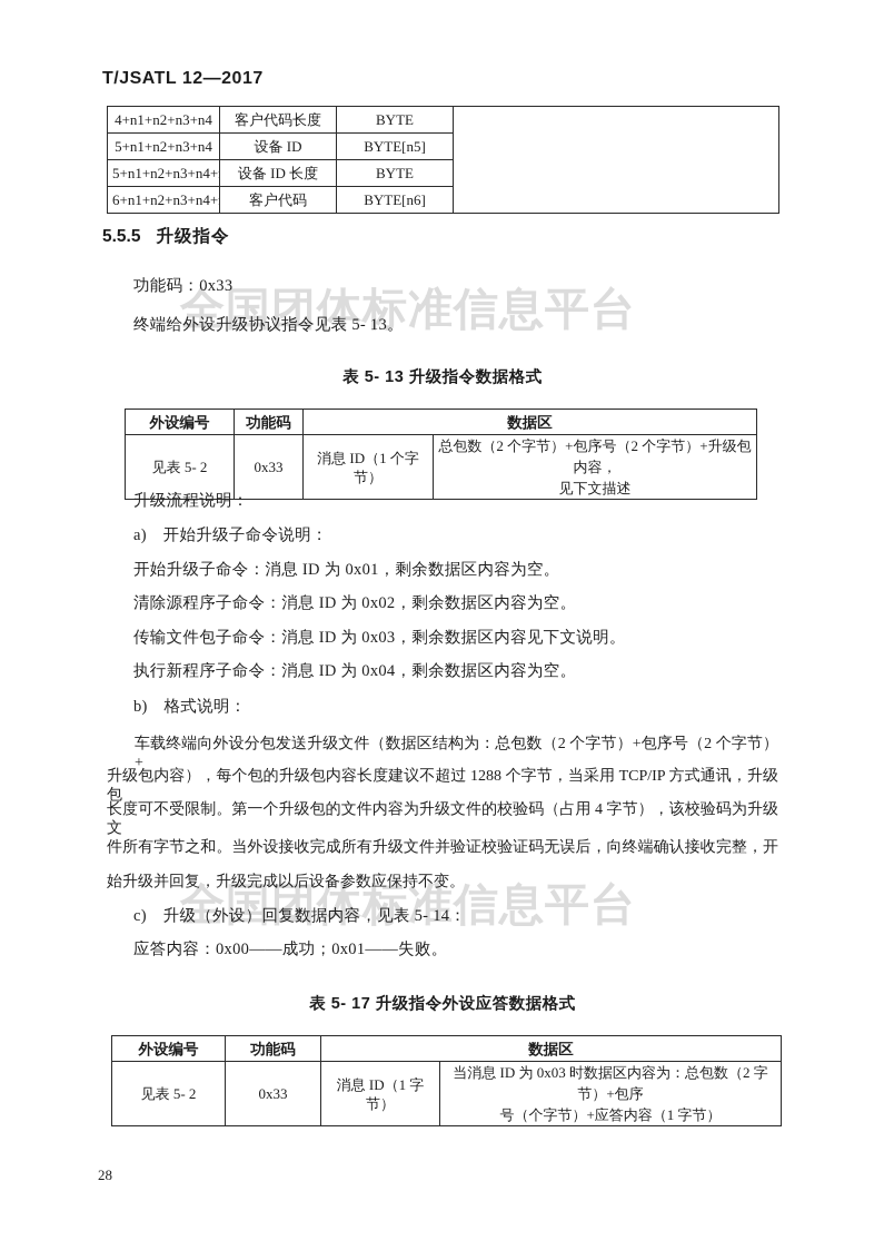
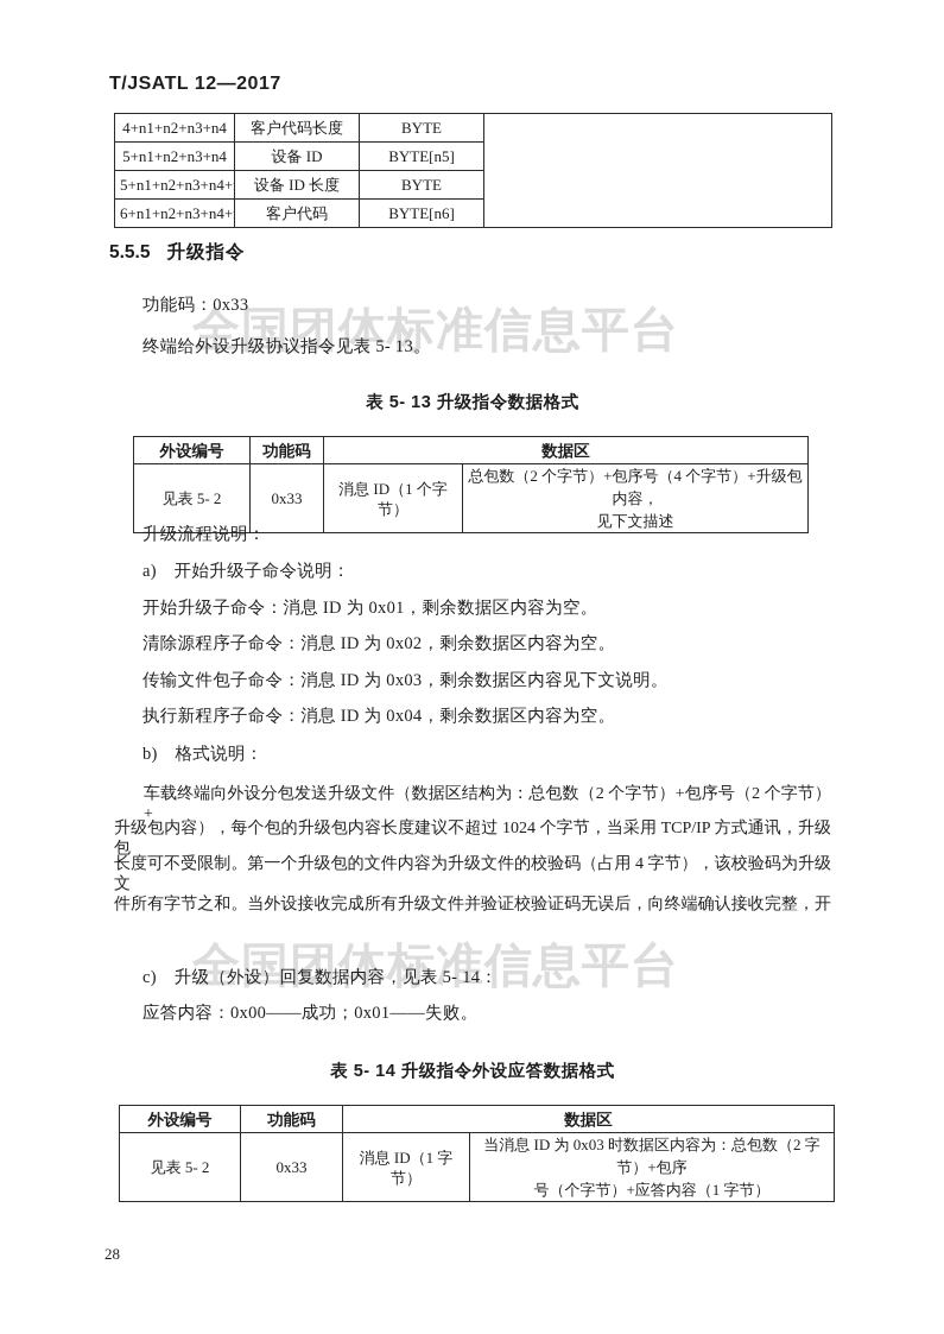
  全国团体标准信息平台
  全国团体标准信息平台
  T/JSATL 12—2017
  4+n1+n2+n3+n4	客户代码长度	BYTE
  5+n1+n2+n3+n4	设备 ID	BYTE[n5]
  5+n1+n2+n3+n4+	设备 ID 长度	BYTE
  6+n1+n2+n3+n4+	客户代码	BYTE[n6]
  5.5.5 升级指令
  功能码：0x33
  终端给外设升级协议指令见表 5- 13。
  表 5- 13 升级指令数据格式
  外设编号	功能码	数据区
- 见表 5- 2	0x33	消息 ID（1 个字节）	总包数（2 个字节）+包序号（2 个字节）+升级包内容， 见下文描述
+ 见表 5- 2	0x33	消息 ID（1 个字节）	总包数（2 个字节）+包序号（4 个字节）+升级包内容， 见下文描述
  升级流程说明：
  a) 开始升级子命令说明：
  开始升级子命令：消息 ID 为 0x01，剩余数据区内容为空。
  清除源程序子命令：消息 ID 为 0x02，剩余数据区内容为空。
  传输文件包子命令：消息 ID 为 0x03，剩余数据区内容见下文说明。
  执行新程序子命令：消息 ID 为 0x04，剩余数据区内容为空。
  b) 格式说明：
  车载终端向外设分包发送升级文件（数据区结构为：总包数（2 个字节）+包序号（2 个字节）+
- 升级包内容），每个包的升级包内容长度建议不超过 1288 个字节，当采用 TCP/IP 方式通讯，升级包
+ 升级包内容），每个包的升级包内容长度建议不超过 1024 个字节，当采用 TCP/IP 方式通讯，升级包
  长度可不受限制。第一个升级包的文件内容为升级文件的校验码（占用 4 字节），该校验码为升级文
  件所有字节之和。当外设接收完成所有升级文件并验证校验证码无误后，向终端确认接收完整，开
- 始升级并回复，升级完成以后设备参数应保持不变。
  c) 升级（外设）回复数据内容，见表 5- 14：
  应答内容：0x00——成功；0x01——失败。
- 表 5- 17 升级指令外设应答数据格式
+ 表 5- 14 升级指令外设应答数据格式
  外设编号	功能码	数据区
  见表 5- 2	0x33	消息 ID（1 字节）	当消息 ID 为 0x03 时数据区内容为：总包数（2 字节）+包序 号（个字节）+应答内容（1 字节）
  28
